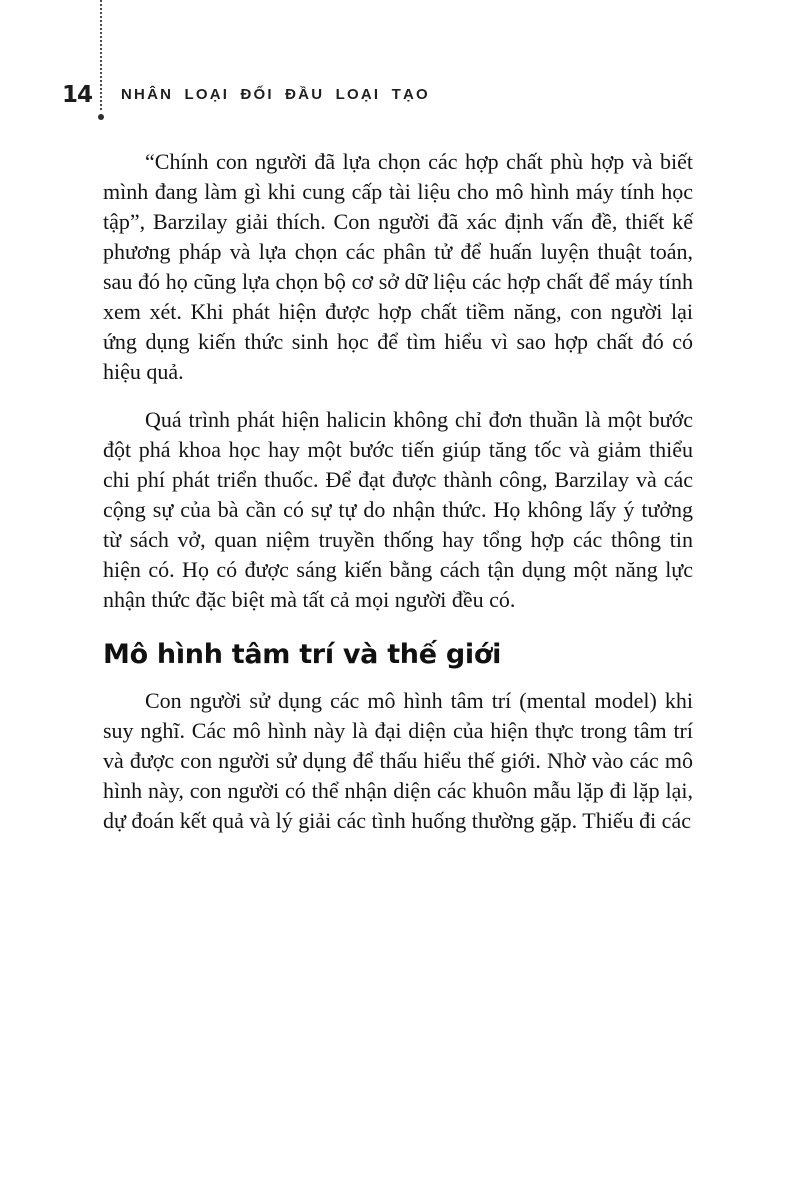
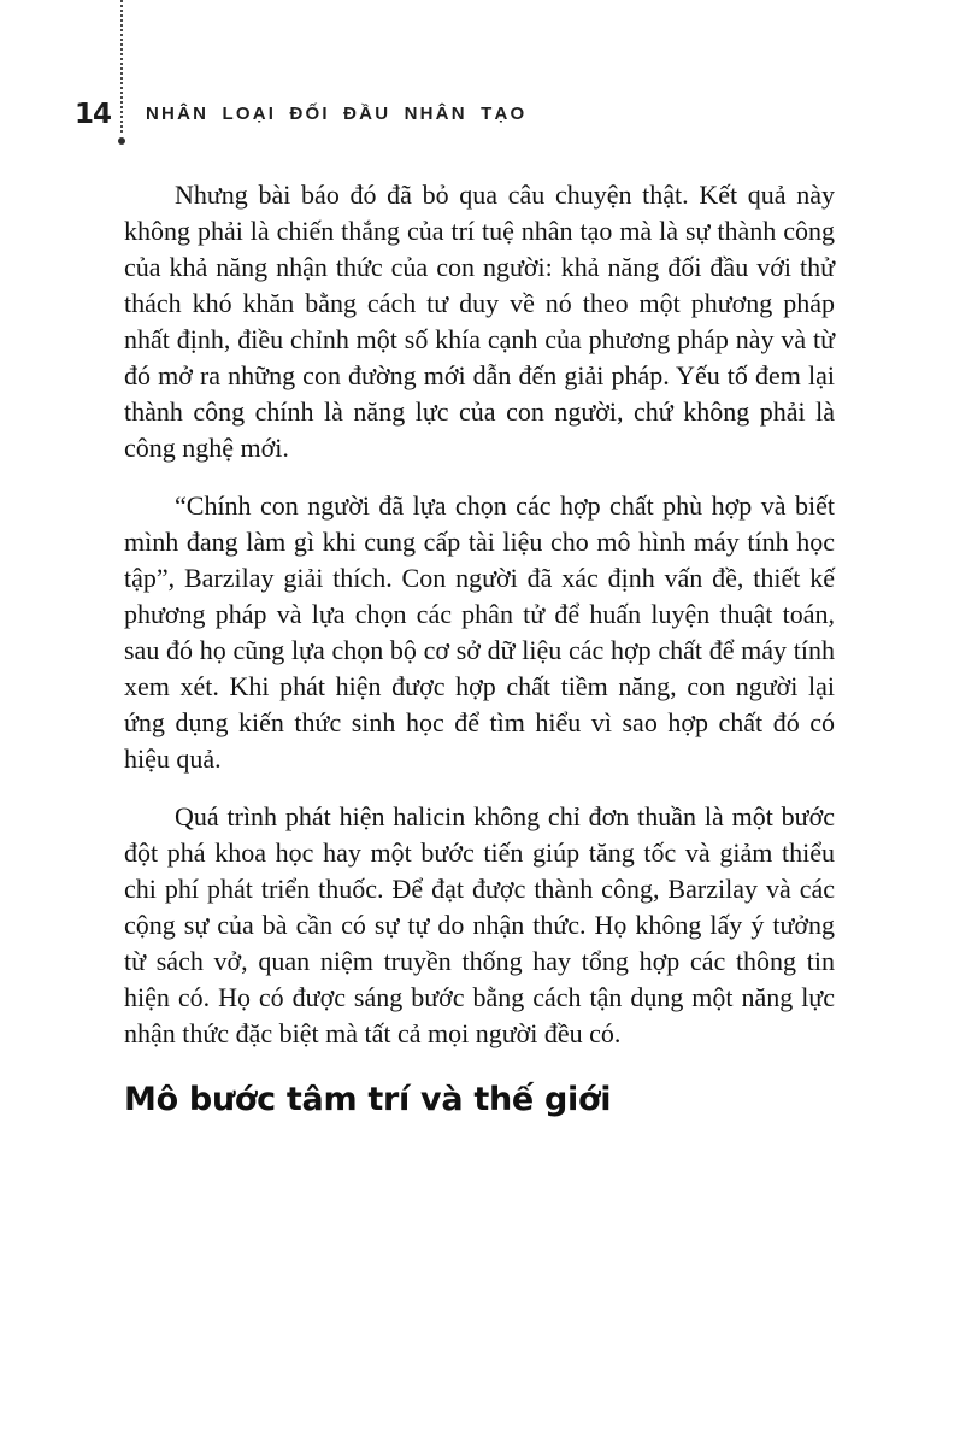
  14
- NHÂN LOẠI ĐỐI ĐẦU LOẠI TẠO
+ NHÂN LOẠI ĐỐI ĐẦU NHÂN TẠO
+ Nhưng bài báo đó đã bỏ qua câu chuyện thật. Kết quả này không phải là chiến thắng của trí tuệ nhân tạo mà là sự thành công của khả năng nhận thức của con người: khả năng đối đầu với thử thách khó khăn bằng cách tư duy về nó theo một phương pháp nhất định, điều chỉnh một số khía cạnh của phương pháp này và từ đó mở ra những con đường mới dẫn đến giải pháp. Yếu tố đem lại thành công chính là năng lực của con người, chứ không phải là công nghệ mới.
  “Chính con người đã lựa chọn các hợp chất phù hợp và biết mình đang làm gì khi cung cấp tài liệu cho mô hình máy tính học tập”, Barzilay giải thích. Con người đã xác định vấn đề, thiết kế phương pháp và lựa chọn các phân tử để huấn luyện thuật toán, sau đó họ cũng lựa chọn bộ cơ sở dữ liệu các hợp chất để máy tính xem xét. Khi phát hiện được hợp chất tiềm năng, con người lại ứng dụng kiến thức sinh học để tìm hiểu vì sao hợp chất đó có hiệu quả.
- Quá trình phát hiện halicin không chỉ đơn thuần là một bước đột phá khoa học hay một bước tiến giúp tăng tốc và giảm thiểu chi phí phát triển thuốc. Để đạt được thành công, Barzilay và các cộng sự của bà cần có sự tự do nhận thức. Họ không lấy ý tưởng từ sách vở, quan niệm truyền thống hay tổng hợp các thông tin hiện có. Họ có được sáng kiến bằng cách tận dụng một năng lực nhận thức đặc biệt mà tất cả mọi người đều có.
+ Quá trình phát hiện halicin không chỉ đơn thuần là một bước đột phá khoa học hay một bước tiến giúp tăng tốc và giảm thiểu chi phí phát triển thuốc. Để đạt được thành công, Barzilay và các cộng sự của bà cần có sự tự do nhận thức. Họ không lấy ý tưởng từ sách vở, quan niệm truyền thống hay tổng hợp các thông tin hiện có. Họ có được sáng bước bằng cách tận dụng một năng lực nhận thức đặc biệt mà tất cả mọi người đều có.
- Mô hình tâm trí và thế giới
+ Mô bước tâm trí và thế giới
- Con người sử dụng các mô hình tâm trí (mental model) khi suy nghĩ. Các mô hình này là đại diện của hiện thực trong tâm trí và được con người sử dụng để thấu hiểu thế giới. Nhờ vào các mô hình này, con người có thể nhận diện các khuôn mẫu lặp đi lặp lại, dự đoán kết quả và lý giải các tình huống thường gặp. Thiếu đi các
